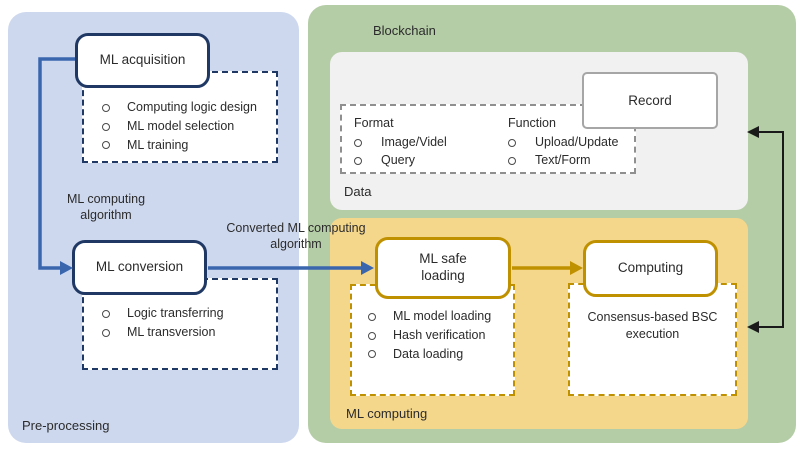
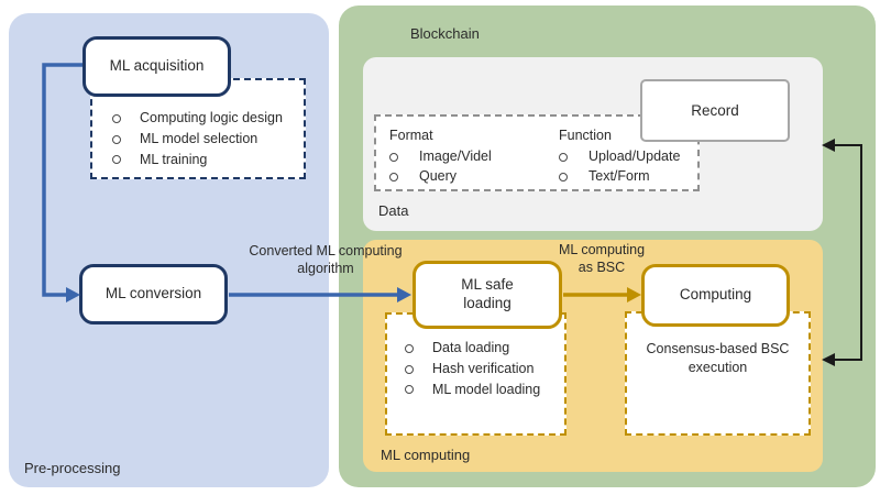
  Blockchain
  Pre-processing
  Data
  ML computing
  Computing logic design
  ML model selection
  ML training
- Logic transferring
- ML transversion
  Format
  Image/Videl
  Query
  Function
  Upload/Update
  Text/Form
- ML model loading
+ Data loading
  Hash verification
- Data loading
+ ML model loading
  Consensus-based BSC execution
  ML acquisition
  ML conversion
  ML safe loading
  Computing
  Record
- ML computing algorithm
  Converted ML computing algorithm
+ ML computing as BSC
